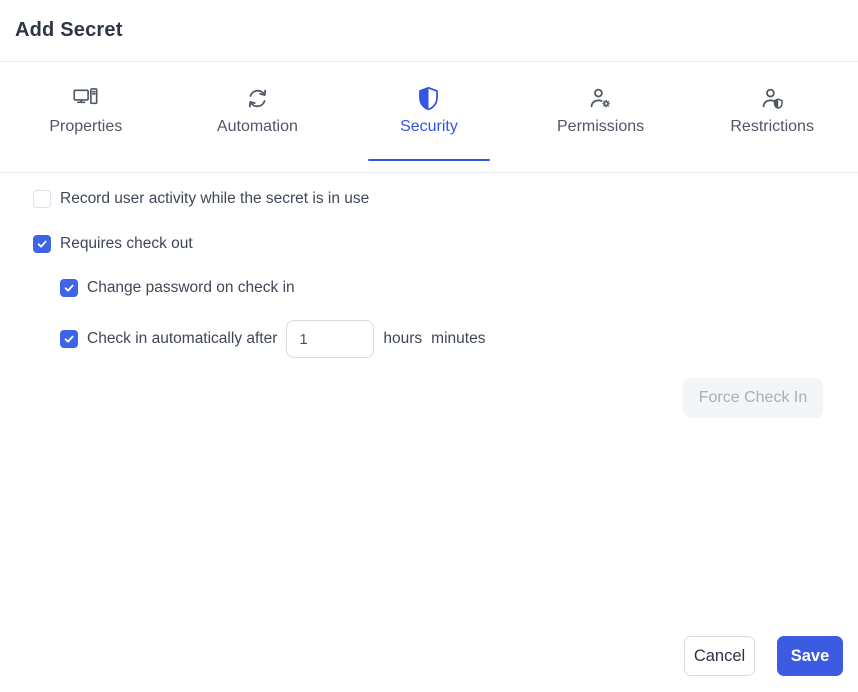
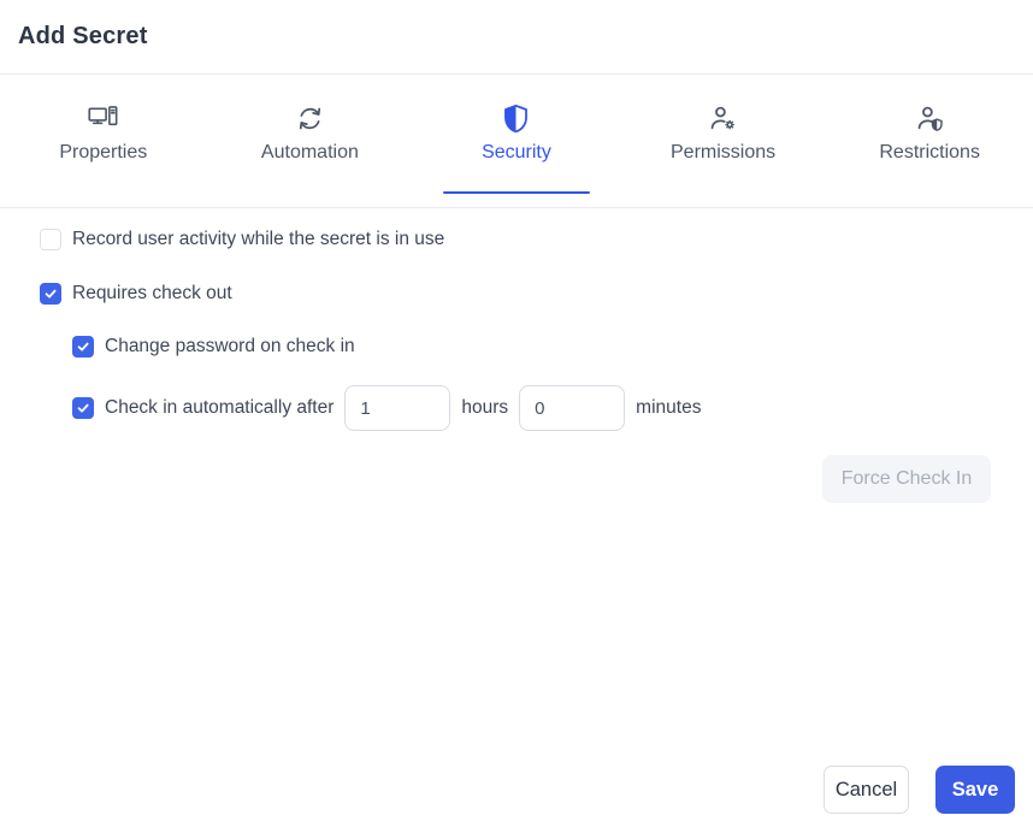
  Add Secret
  Properties
  Automation
  Security
  Permissions
  Restrictions
  Record user activity while the secret is in use
  Requires check out
  Change password on check in
  Check in automatically after
  1
  hours
+ 0
  minutes
  Force Check In
  Cancel
  Save
